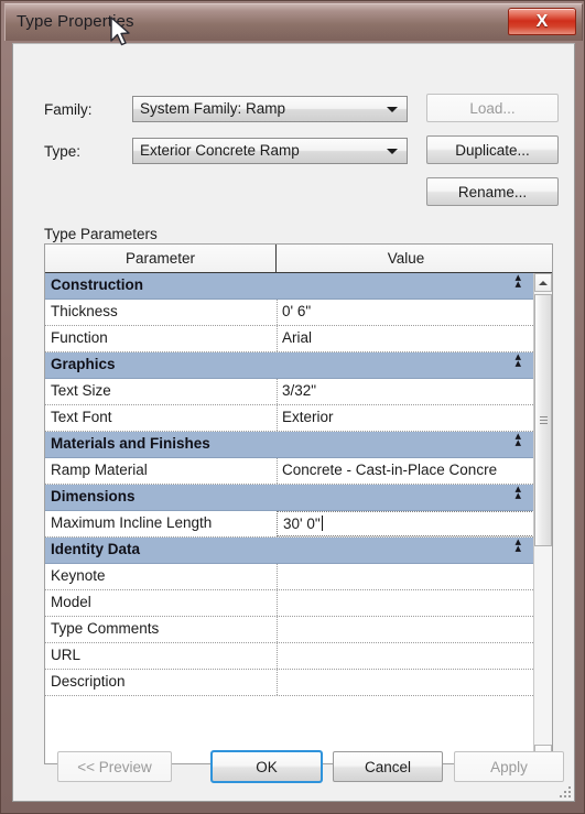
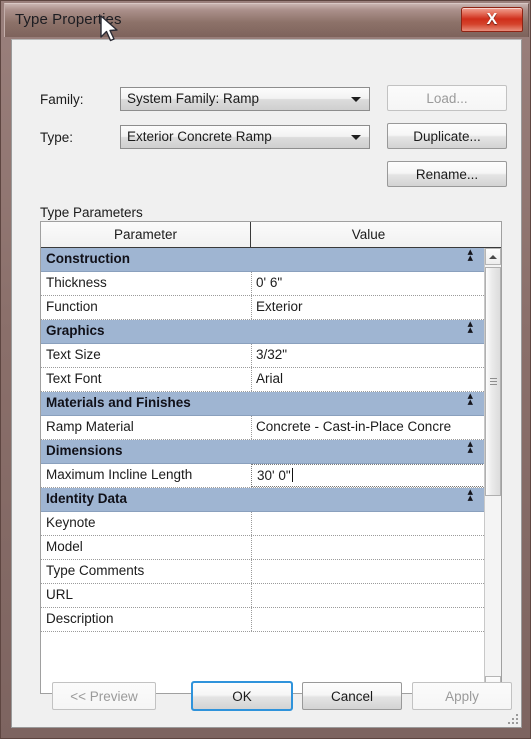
  Type Propertes
  X
  Family:
  System Family: Ramp
  Load...
  Type:
  Exterior Concrete Ramp
  Duplicate...
  Rename...
  Type Parameters
  Parameter
  Value
  Construction
  ▴
  ▴
  Thickness
  0' 6"
  Function
- Arial
+ Exterior
  Graphics
  ▴
  ▴
  Text Size
  3/32"
  Text Font
- Exterior
+ Arial
  Materials and Finishes
  ▴
  ▴
  Ramp Material
  Concrete - Cast-in-Place Concre
  Dimensions
  ▴
  ▴
  Maximum Incline Length
  30' 0"
  Identity Data
  ▴
  ▴
  Keynote
  Model
  Type Comments
  URL
  Description
  << Preview
  OK
  Cancel
  Apply
